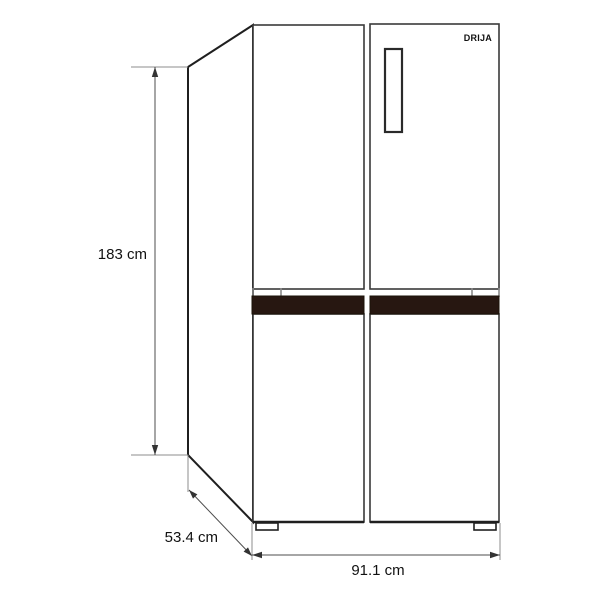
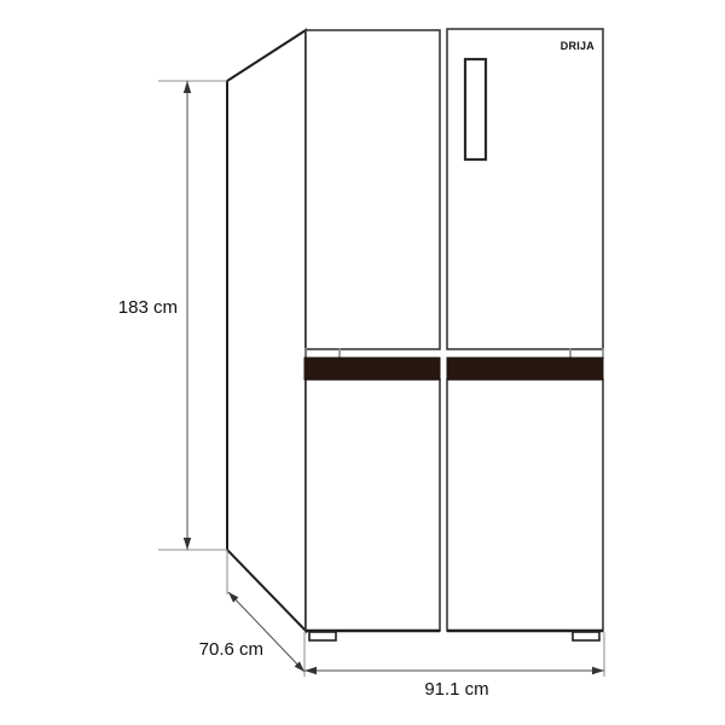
  DRIJA
  183 cm
- 53.4 cm
+ 70.6 cm
  91.1 cm
